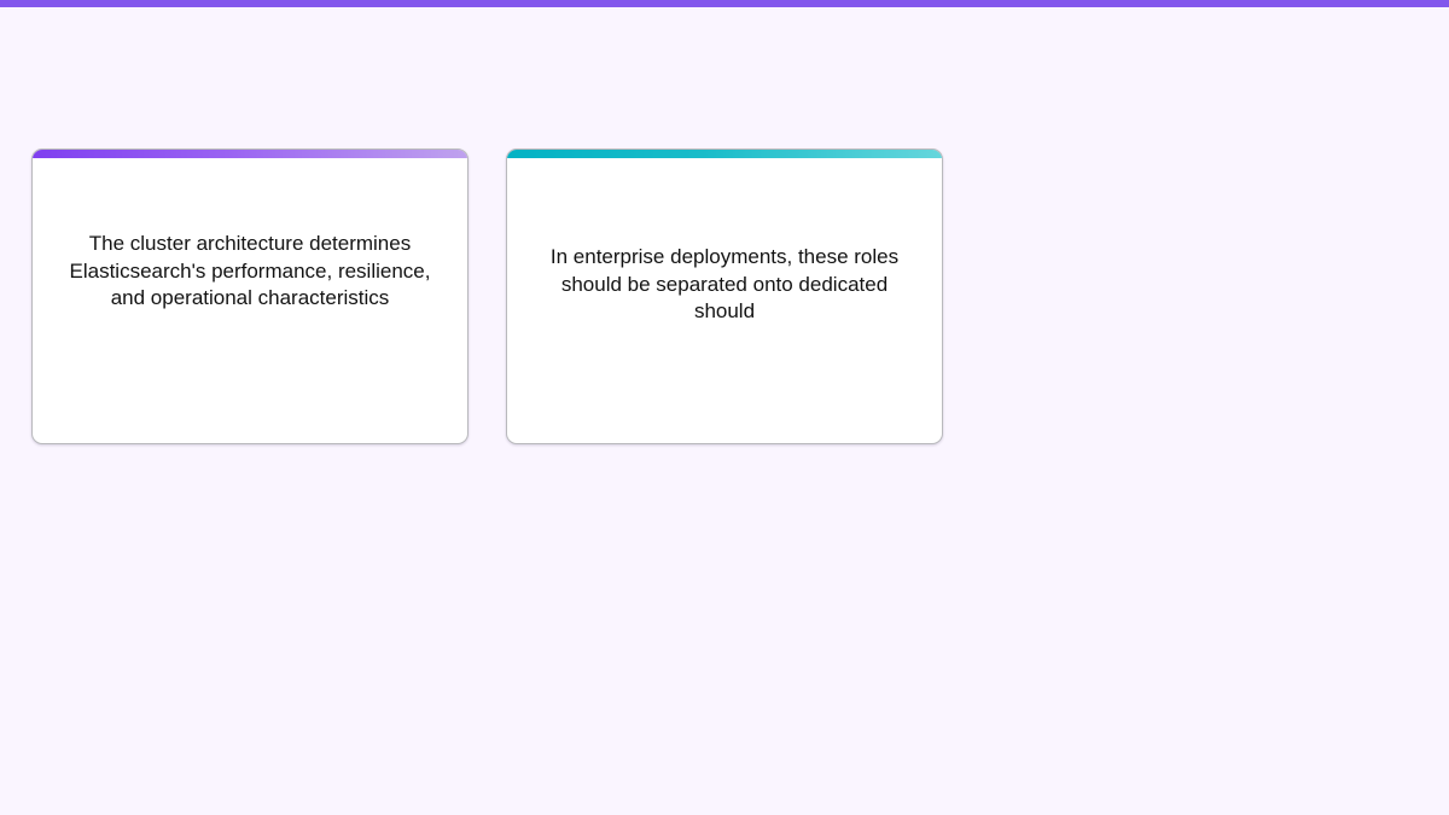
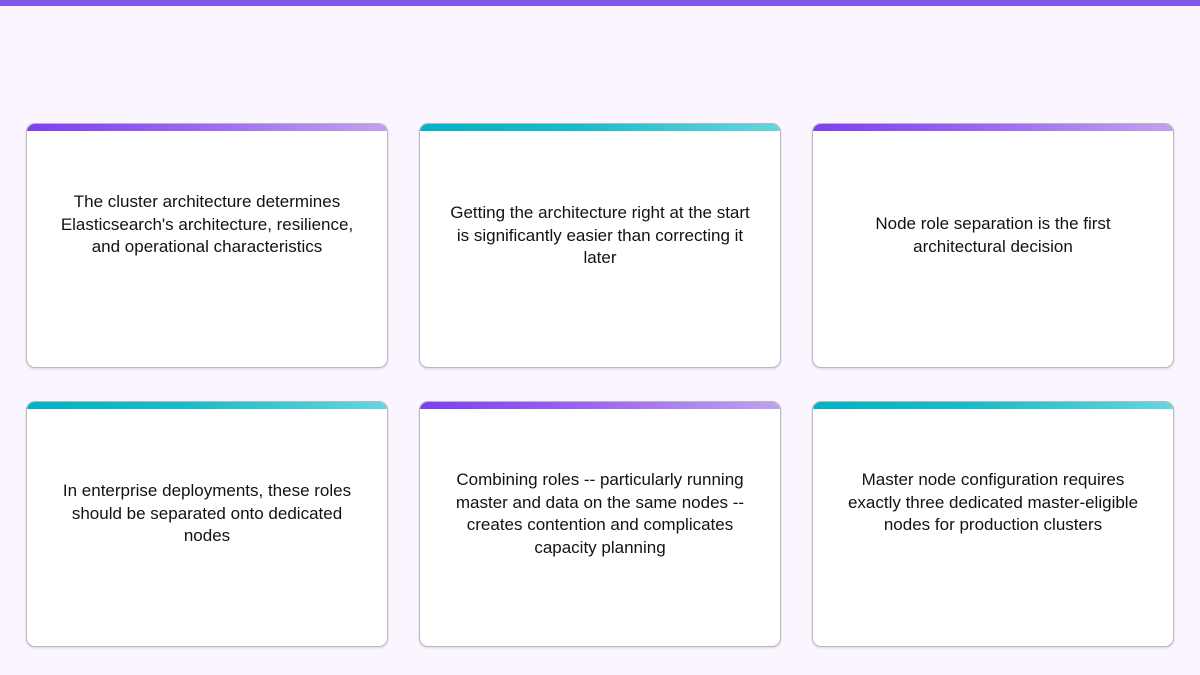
- The cluster architecture determines Elasticsearch's performance, resilience, and operational characteristics
+ The cluster architecture determines Elasticsearch's architecture, resilience, and operational characteristics
+ Getting the architecture right at the start is significantly easier than correcting it later
+ Node role separation is the first architectural decision
- In enterprise deployments, these roles should be separated onto dedicated should
+ In enterprise deployments, these roles should be separated onto dedicated nodes
+ Combining roles -- particularly running master and data on the same nodes -- creates contention and complicates capacity planning
+ Master node configuration requires exactly three dedicated master-eligible nodes for production clusters
